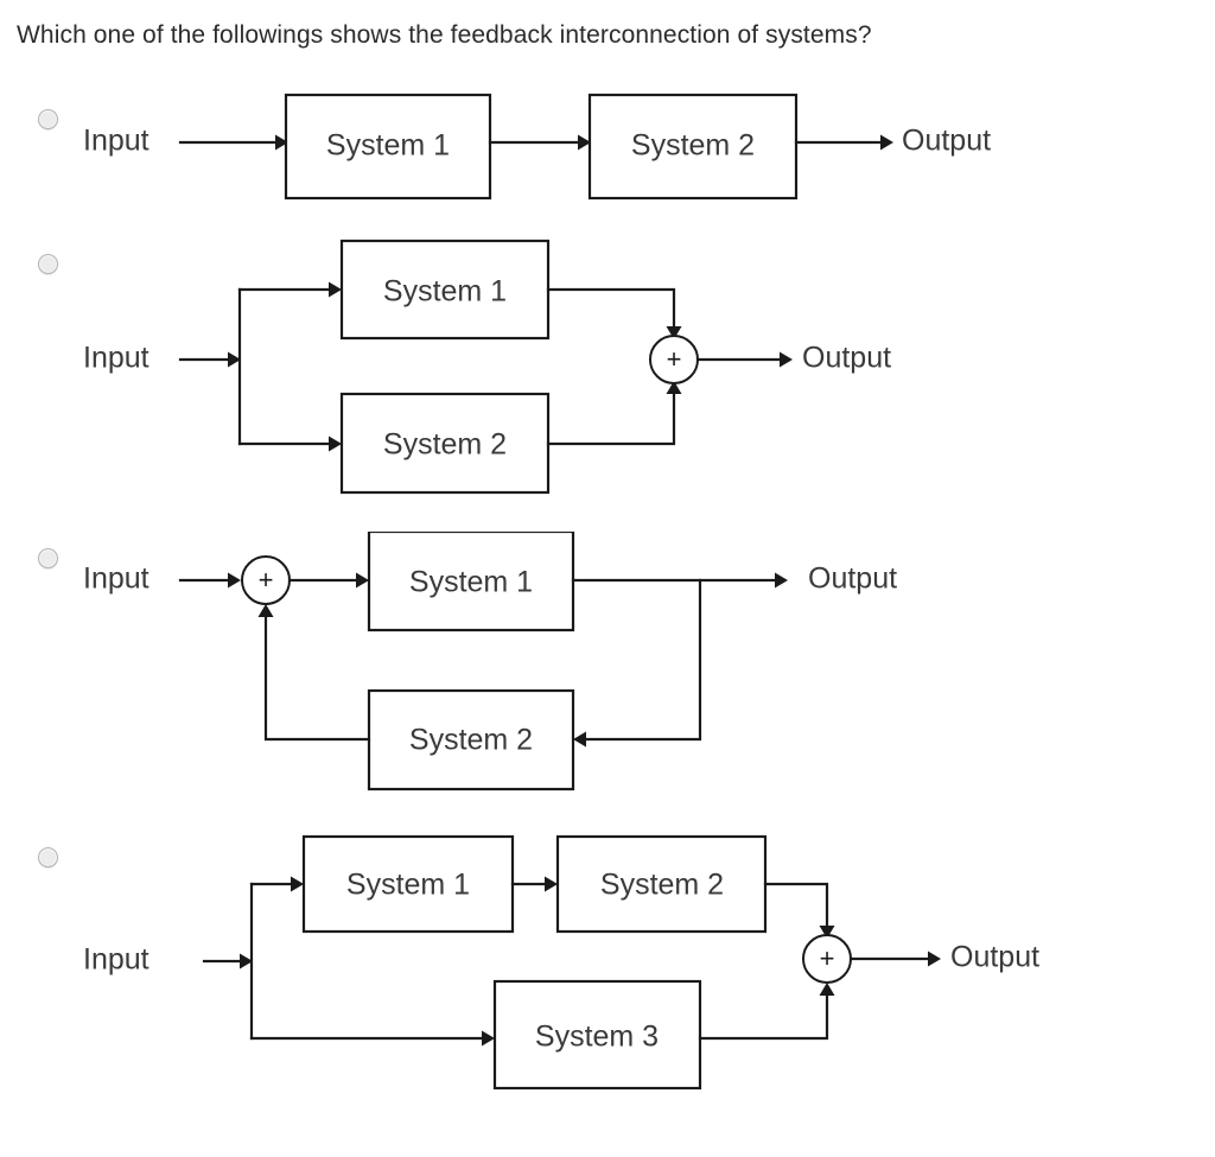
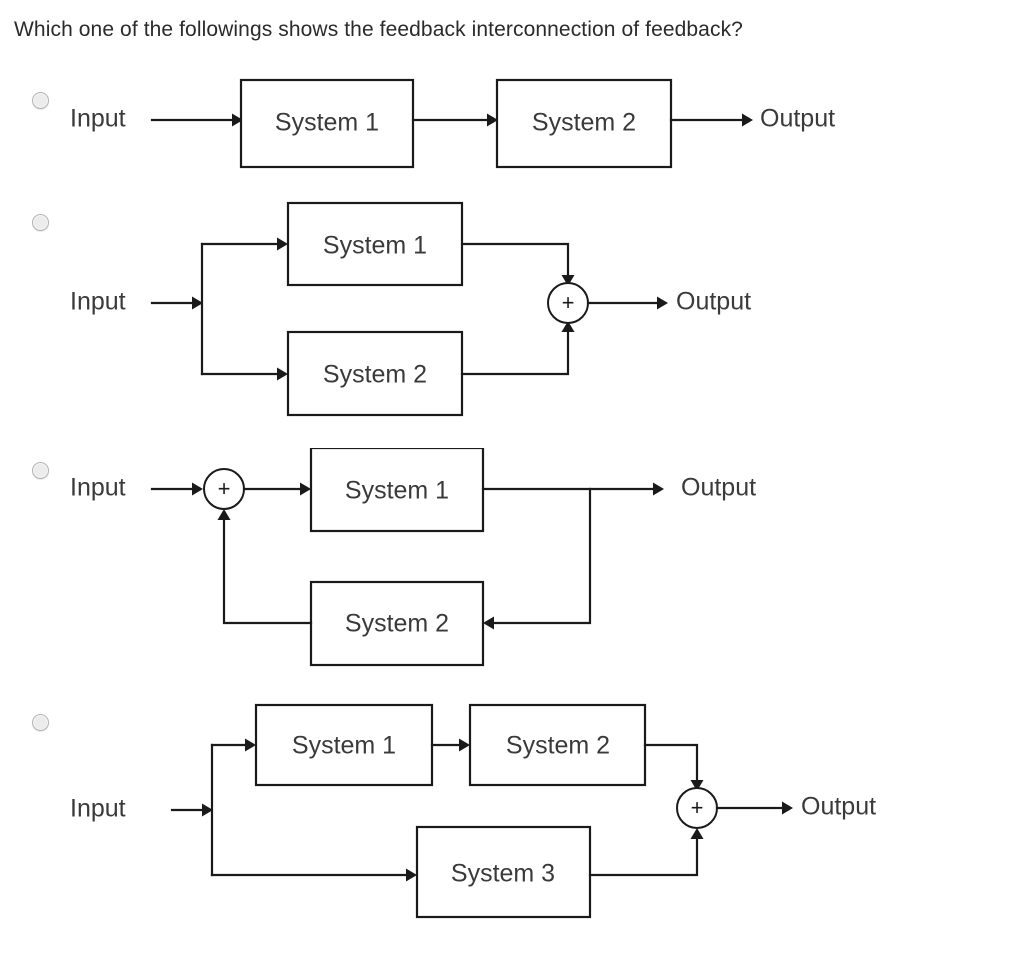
- Which one of the followings shows the feedback interconnection of systems?
+ Which one of the followings shows the feedback interconnection of feedback?
  Input
  System 1
  System 2
  Output
  Input
  System 1
  System 2
  +
  Output
  Input
  +
  System 1
  System 2
  Output
  Input
  System 1
  System 2
  System 3
  +
  Output
